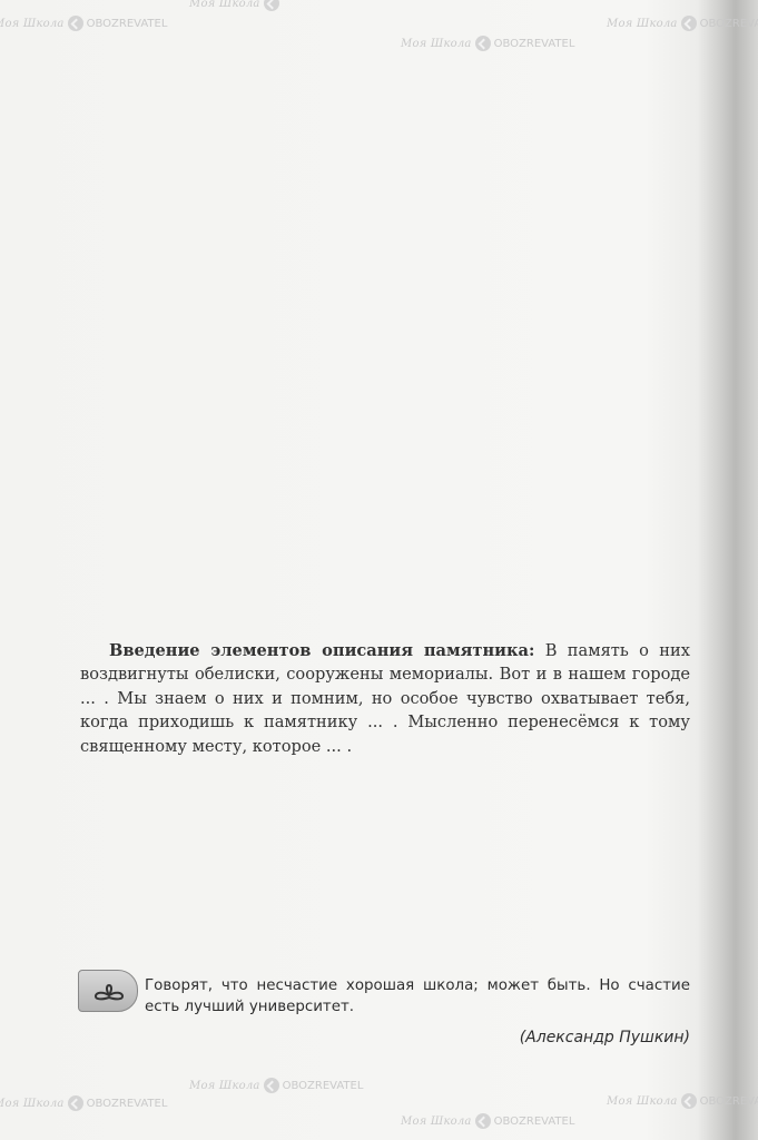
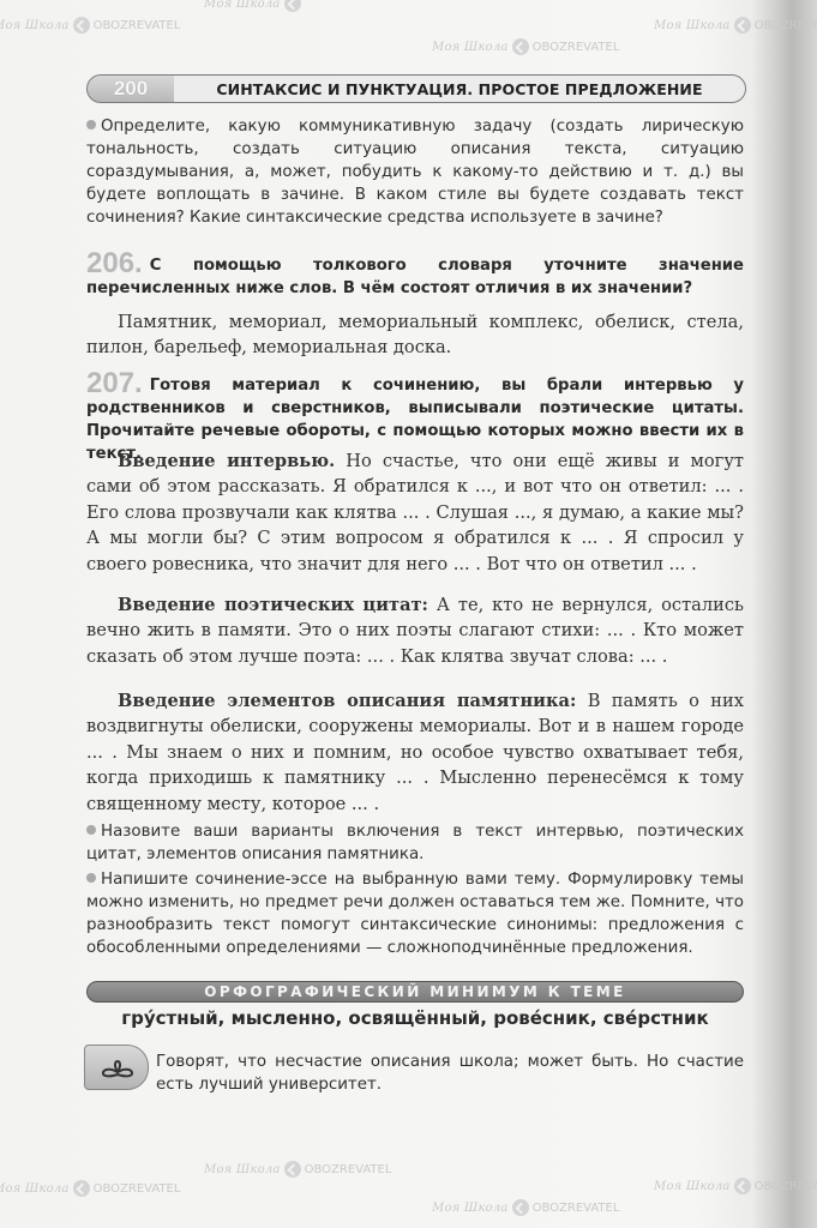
  оя Школа OBOZREVATEL
  Моя Школа
  Моя Школа OBOZREVATEL
  Моя Школа OBOZREVA
  оя Школа OBOZREVATEL
  Моя Школа OBOZREVATEL
  Моя Школа OBOZREVATEL
  Моя Школа OBOZREVA
+ 200
+ СИНТАКСИС И ПУНКТУАЦИЯ. ПРОСТОЕ ПРЕДЛОЖЕНИЕ
+ Определите, какую коммуникативную задачу (создать лирическую тональность, создать ситуацию описания текста, ситуацию сораздумывания, а, может, побудить к какому-то действию и т. д.) вы будете воплощать в зачине. В каком стиле вы будете создавать текст сочинения? Какие синтаксические средства используете в зачине?
+ 206. С помощью толкового словаря уточните значение перечисленных ниже слов. В чём состоят отличия в их значении?
+ Памятник, мемориал, мемориальный комплекс, обелиск, стела, пилон, барельеф, мемориальная доска.
+ 207. Готовя материал к сочинению, вы брали интервью у родственников и сверстников, выписывали поэтические цитаты. Прочитайте речевые обороты, с помощью которых можно ввести их в текст.
+ Введение интервью. Но счастье, что они ещё живы и могут сами об этом рассказать. Я обратился к ..., и вот что он ответил: ... . Его слова прозвучали как клятва ... . Слушая ..., я думаю, а какие мы? А мы могли бы? С этим вопросом я обратился к ... . Я спросил у своего ровесника, что значит для него ... . Вот что он ответил ... .
+ Введение поэтических цитат: А те, кто не вернулся, остались вечно жить в памяти. Это о них поэты слагают стихи: ... . Кто может сказать об этом лучше поэта: ... . Как клятва звучат слова: ... .
  Введение элементов описания памятника: В память о них воздвигнуты обелиски, сооружены мемориалы. Вот и в нашем городе ... . Мы знаем о них и помним, но особое чувство охватывает тебя, когда приходишь к памятнику ... . Мысленно перенесёмся к тому священному месту, которое ... .
+ Назовите ваши варианты включения в текст интервью, поэтических цитат, элементов описания памятника.
+ Напишите сочинение-эссе на выбранную вами тему. Формулировку темы можно изменить, но предмет речи должен оставаться тем же. Помните, что разнообразить текст помогут синтаксические синонимы: предложения с обособленными определениями — сложноподчинённые предложения.
+ ОРФОГРАФИЧЕСКИЙ МИНИМУМ К ТЕМЕ
+ гру́стный, мысленно, освящённый, рове́сник, све́рстник
- Говорят, что несчастие хорошая школа; может быть. Но счастие есть лучший университет.
+ Говорят, что несчастие описания школа; может быть. Но счастие есть лучший университет.
- (Александр Пушкин)
